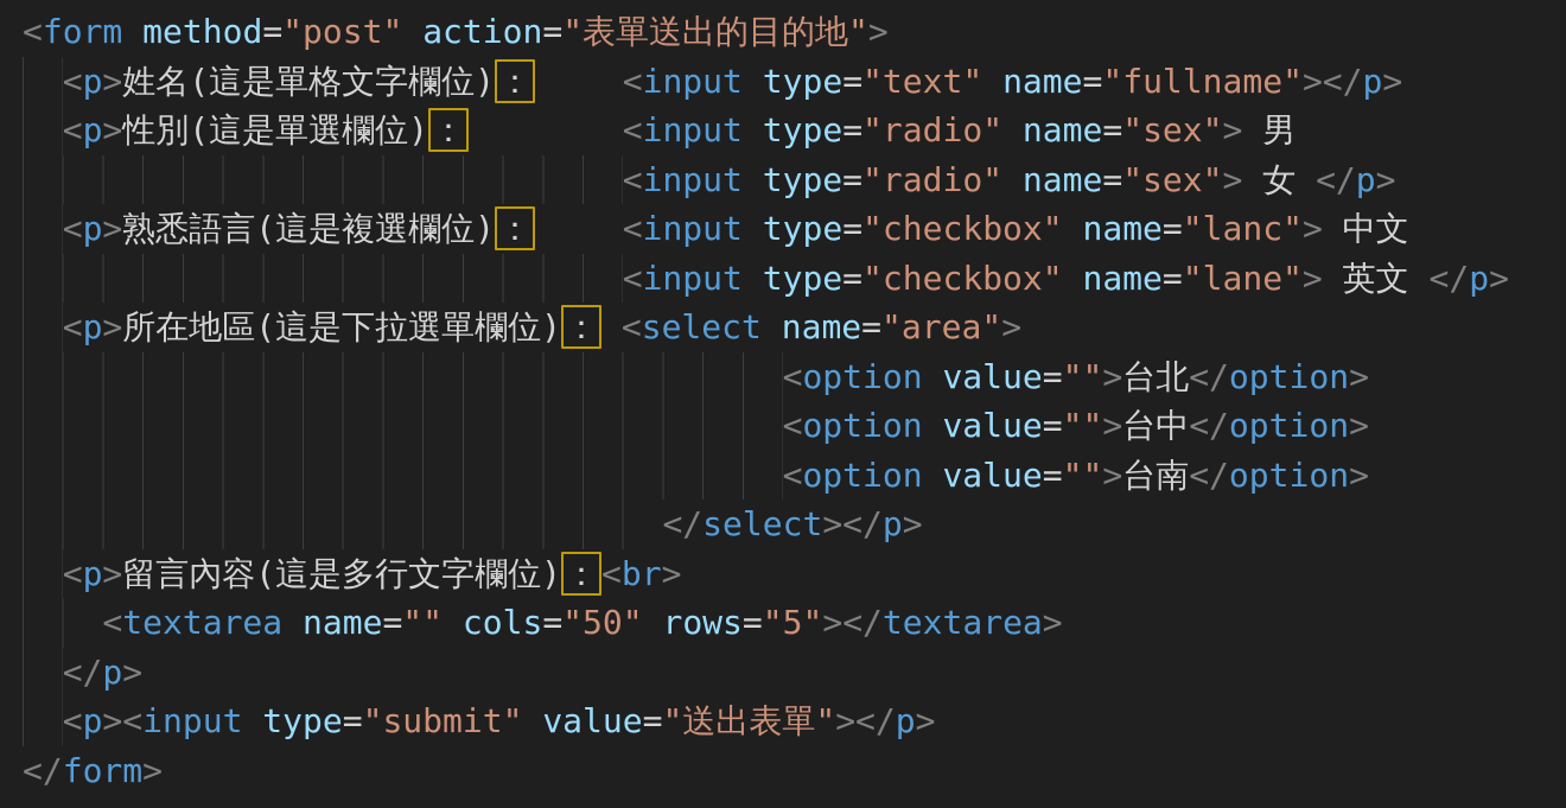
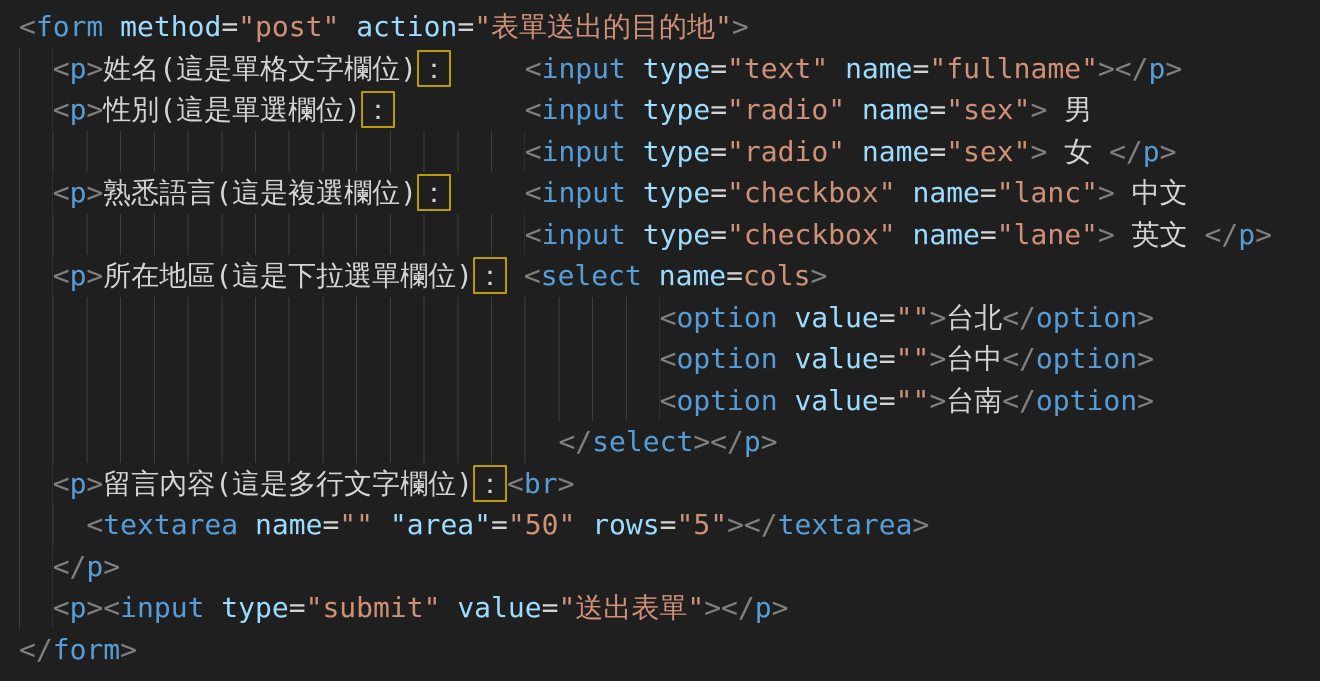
  <form method="post" action="表單送出的目的地">
  <p>姓名(這是單格文字欄位)： <input type="text" name="fullname"></p>
  <p>性別(這是單選欄位)： <input type="radio" name="sex"> 男
  <input type="radio" name="sex"> 女 </p>
  <p>熟悉語言(這是複選欄位)： <input type="checkbox" name="lanc"> 中文
  <input type="checkbox" name="lane"> 英文 </p>
- <p>所在地區(這是下拉選單欄位)： <select name="area">
+ <p>所在地區(這是下拉選單欄位)： <select name=cols>
  <option value="">台北</option>
  <option value="">台中</option>
  <option value="">台南</option>
  </select></p>
  <p>留言內容(這是多行文字欄位)：<br>
- <textarea name="" cols="50" rows="5"></textarea>
+ <textarea name="" "area"="50" rows="5"></textarea>
  </p>
  <p><input type="submit" value="送出表單"></p>
  </form>
